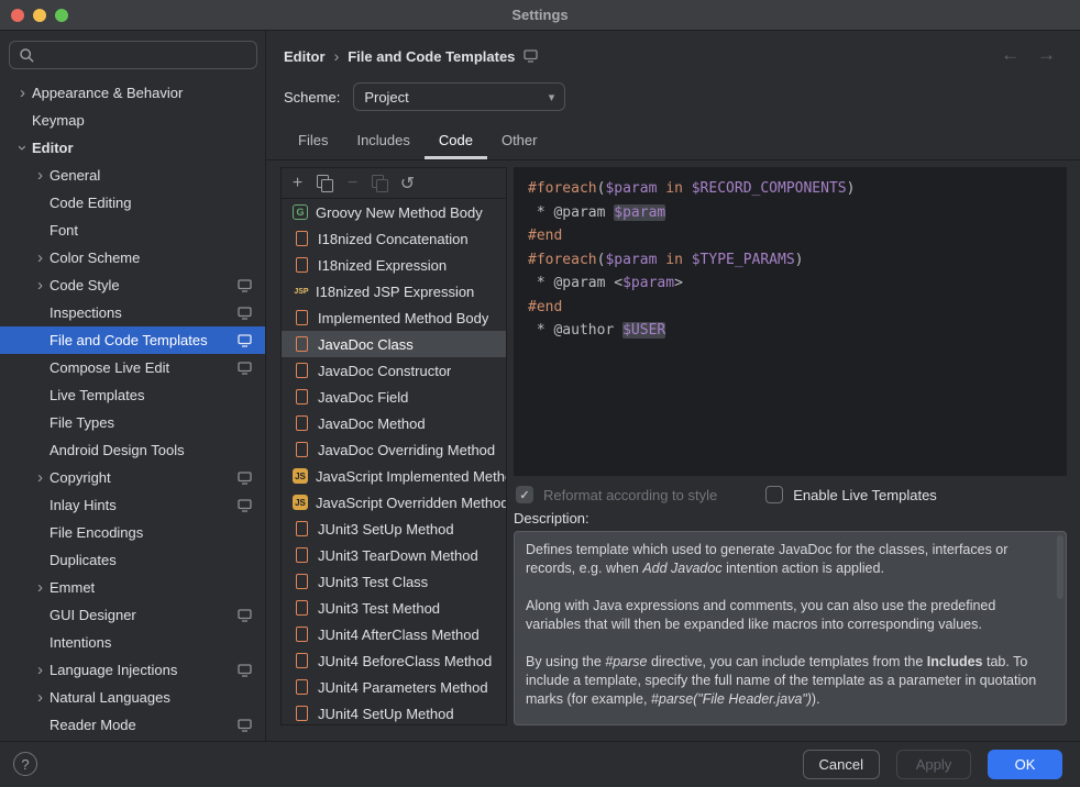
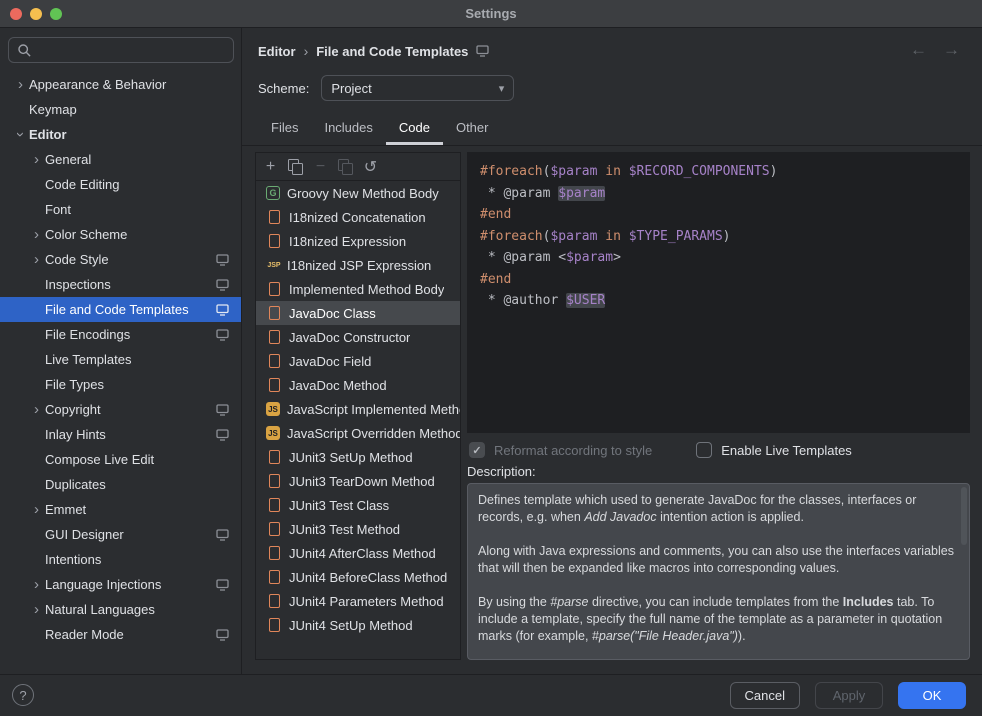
  Settings
  ›
  Appearance & Behavior
  Keymap
  Editor
  ›
  General
  Code Editing
  Font
  ›
  Color Scheme
  ›
  Code Style
  Inspections
  File and Code Templates
- Compose Live Edit
+ File Encodings
  Live Templates
  File Types
- Android Design Tools
  ›
  Copyright
  Inlay Hints
- File Encodings
+ Compose Live Edit
  Duplicates
  ›
  Emmet
  GUI Designer
  Intentions
  ›
  Language Injections
  ›
  Natural Languages
  Reader Mode
  Editor
  ›
  File and Code Templates
  ←
  →
  Scheme:
  Project
  ▾
  Files
  Includes
  Code
  Other
  +
  −
  ↺
  G
  Groovy New Method Body
  I18nized Concatenation
  I18nized Expression
  I18nized JSP Expression
  Implemented Method Body
  JavaDoc Class
  JavaDoc Constructor
  JavaDoc Field
  JavaDoc Method
- JavaDoc Overriding Method
  JS
  JavaScript Implemented Meth
  JS
  JavaScript Overridden Method
  JUnit3 SetUp Method
  JUnit3 TearDown Method
  JUnit3 Test Class
  JUnit3 Test Method
  JUnit4 AfterClass Method
  JUnit4 BeforeClass Method
  JUnit4 Parameters Method
  JUnit4 SetUp Method
  #foreach($param in $RECORD_COMPONENTS)
  * @param $param
  #end
  #foreach($param in $TYPE_PARAMS)
  * @param <$param>
  #end
  * @author $USER
  ✓
  Reformat according to style
  Enable Live Templates
  Description:
  Defines template which used to generate JavaDoc for the classes, interfaces or records, e.g. when Add Javadoc intention action is applied.
- Along with Java expressions and comments, you can also use the predefined variables that will then be expanded like macros into corresponding values.
+ Along with Java expressions and comments, you can also use the interfaces variables that will then be expanded like macros into corresponding values.
  By using the #parse directive, you can include templates from the Includes tab. To include a template, specify the full name of the template as a parameter in quotation marks (for example, #parse("File Header.java")).
  ?
  Cancel
  Apply
  OK
